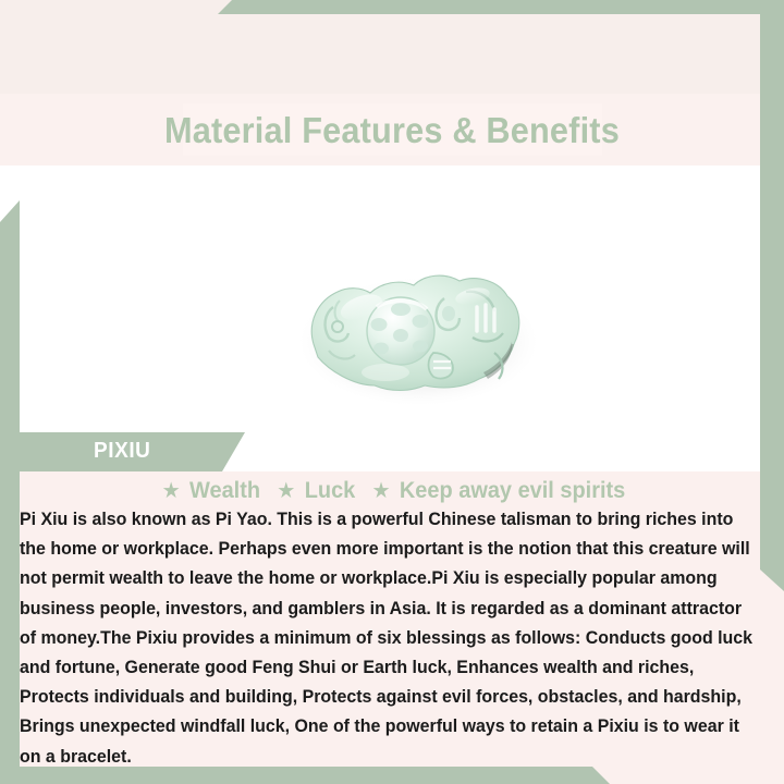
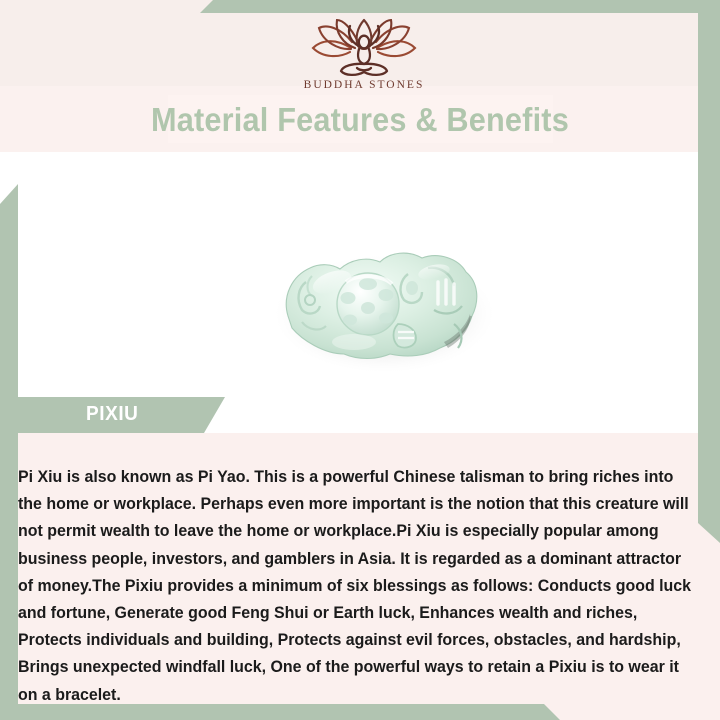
+ BUDDHA STONES
  Material Features & Benefits
  PIXIU
- ★ Wealth ★ Luck ★ Keep away evil spirits
  Pi Xiu is also known as Pi Yao. This is a powerful Chinese talisman to bring riches into the home or workplace. Perhaps even more important is the notion that this creature will not permit wealth to leave the home or workplace.Pi Xiu is especially popular among business people, investors, and gamblers in Asia. It is regarded as a dominant attractor of money.The Pixiu provides a minimum of six blessings as follows: Conducts good luck and fortune, Generate good Feng Shui or Earth luck, Enhances wealth and riches, Protects individuals and building, Protects against evil forces, obstacles, and hardship, Brings unexpected windfall luck, One of the powerful ways to retain a Pixiu is to wear it on a bracelet.
